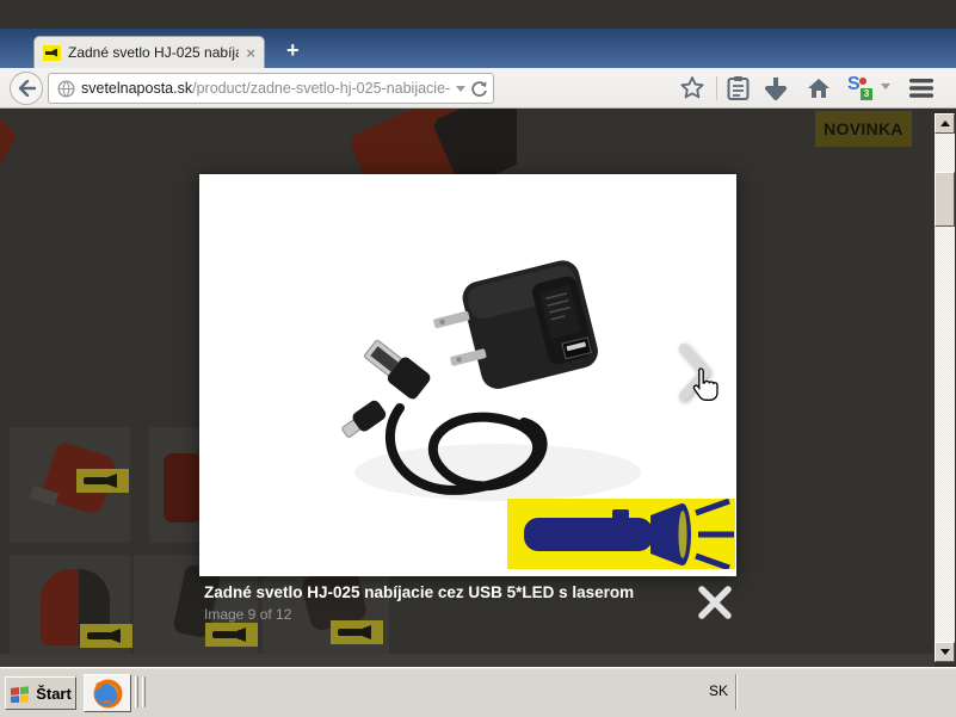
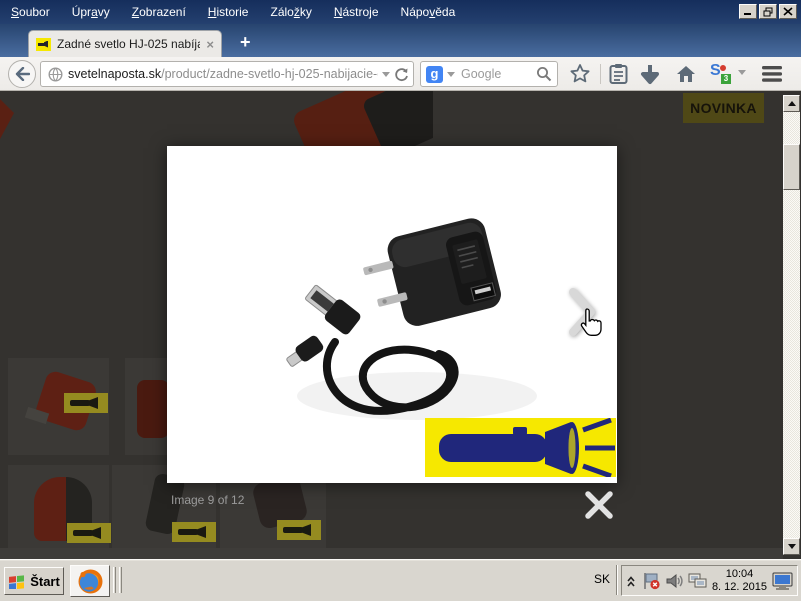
+ Soubor
+ Úpravy
+ Zobrazení
+ Historie
+ Záložky
+ Nástroje
+ Nápověda
  Zadné svetlo HJ-025 nabíj
  ×
  +
  svetelnaposta.sk/product/zadne-svetlo-hj-025-nabijacie-
+ g
+ Google
  S
  3
  NOVINKA
- Zadné svetlo HJ-025 nabíjacie cez USB 5*LED s laserom
  Image 9 of 12
  Štart
  SK
+ 10:04
+ 8. 12. 2015
